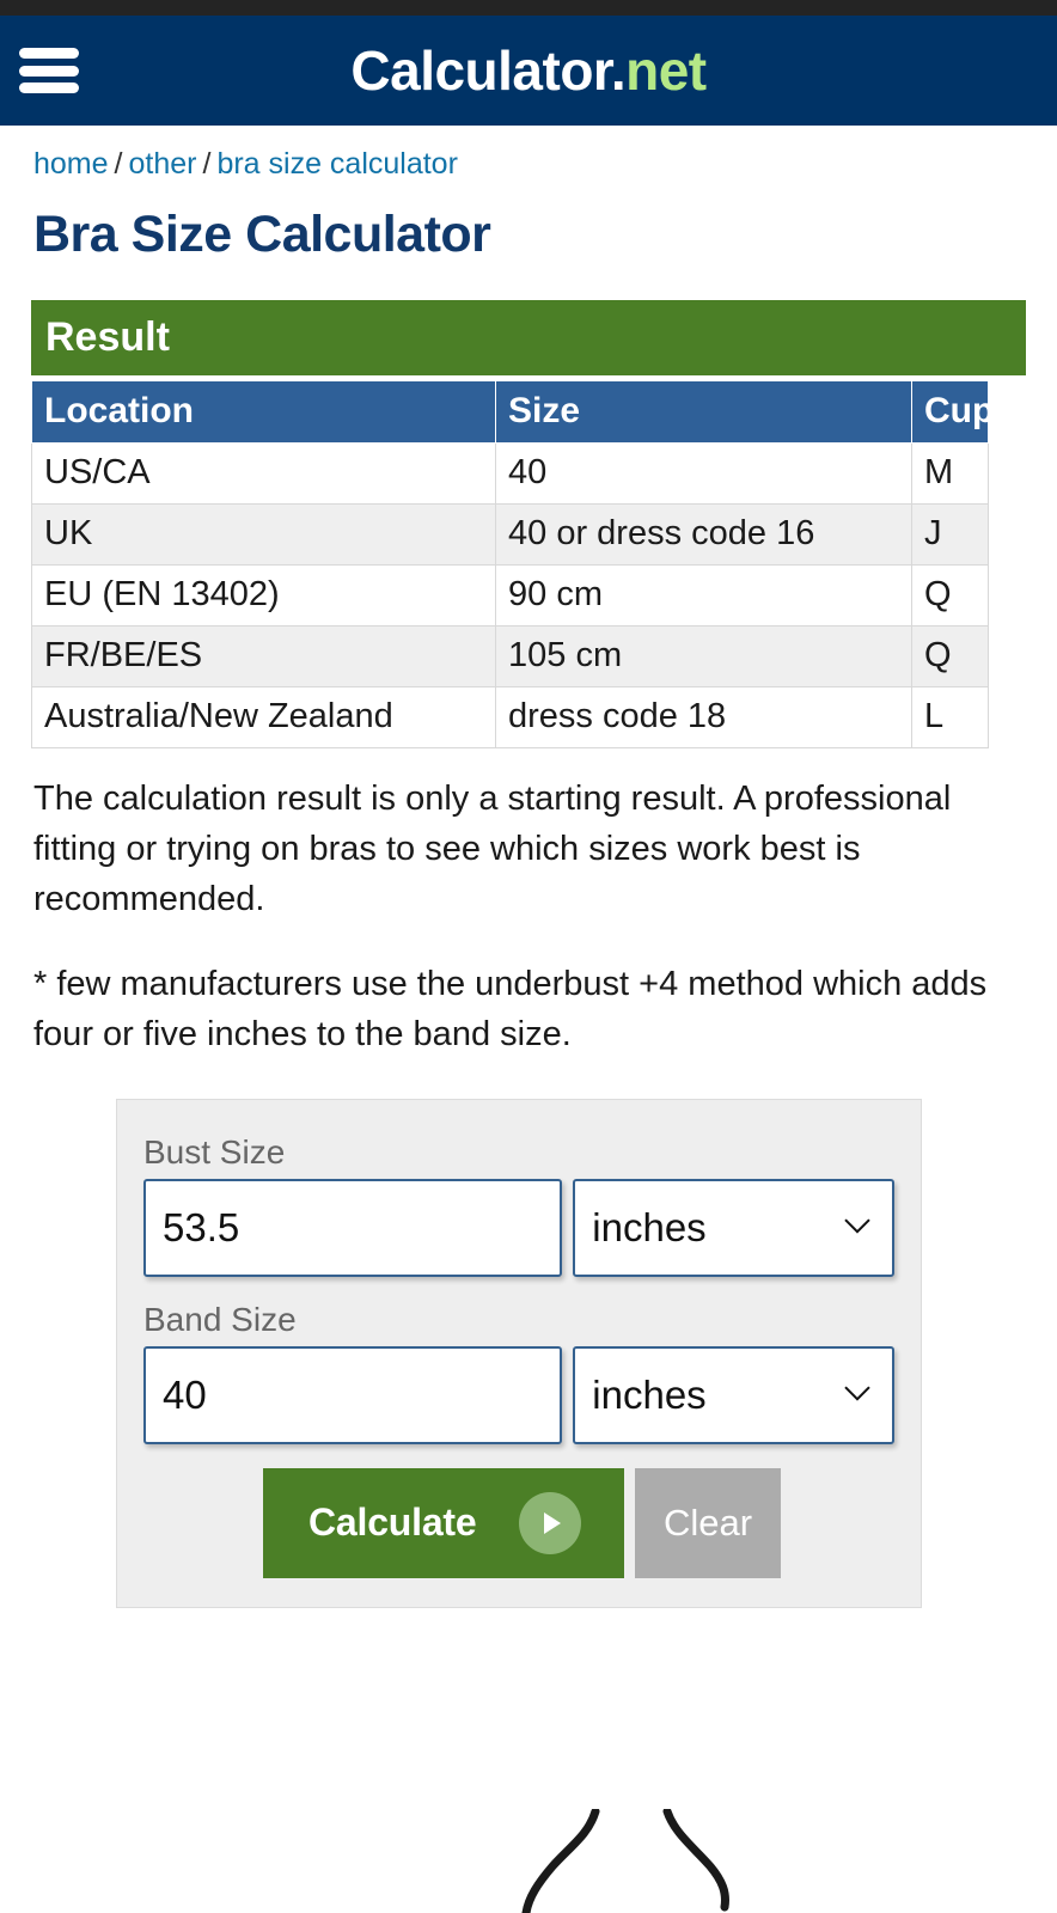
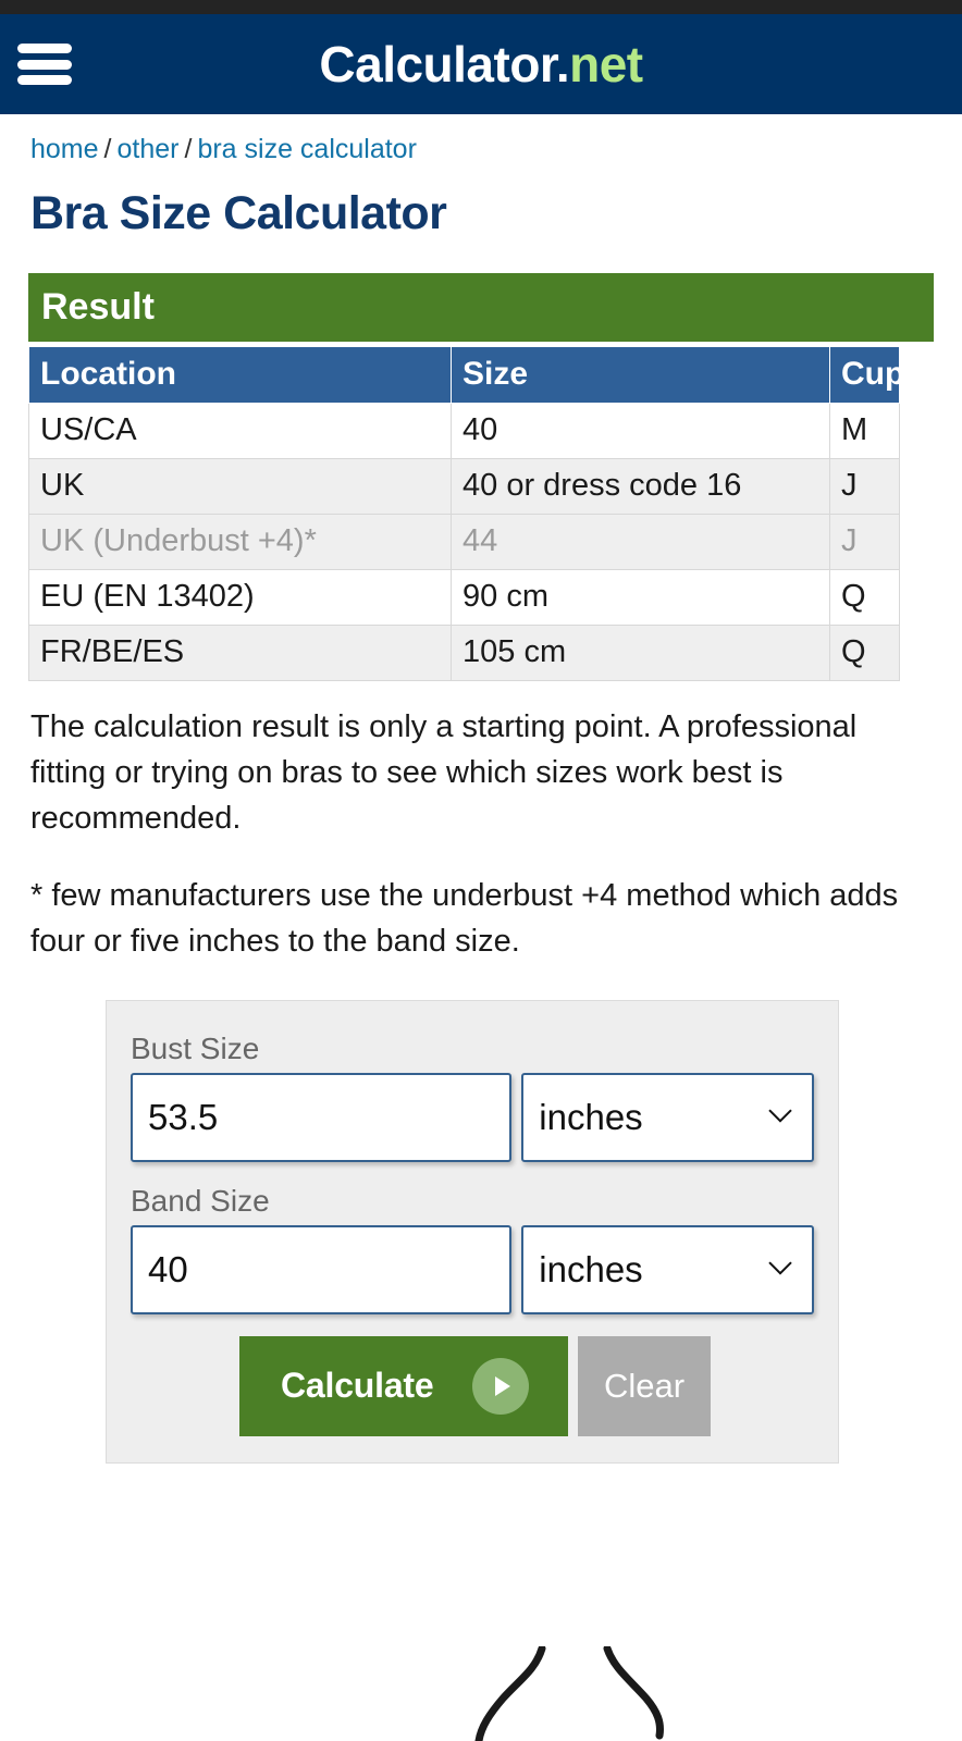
  Calculator.net
  home / other / bra size calculator
  Bra Size Calculator
  Result
  Location	Size	Cup
  US/CA	40	M
  UK	40 or dress code 16	J
+ UK (Underbust +4)*	44	J
  EU (EN 13402)	90 cm	Q
  FR/BE/ES	105 cm	Q
- Australia/New Zealand	dress code 18	L
- The calculation result is only a starting result. A professional fitting or trying on bras to see which sizes work best is recommended.
+ The calculation result is only a starting point. A professional fitting or trying on bras to see which sizes work best is recommended.
  * few manufacturers use the underbust +4 method which adds four or five inches to the band size.
  Bust Size
  53.5
  inches
  Band Size
  40
  inches
  Calculate
  Clear
